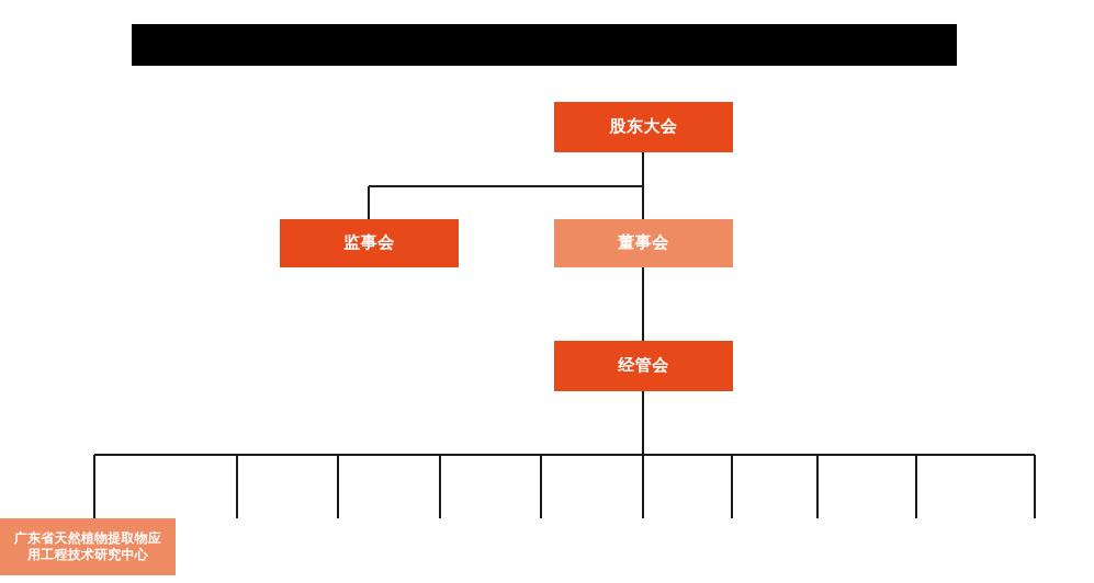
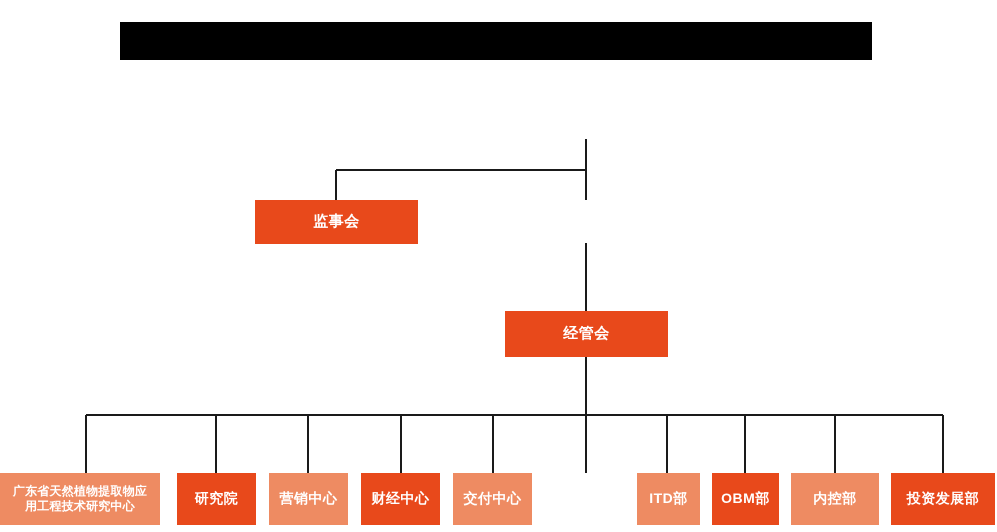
- 股东大会
  监事会
- 董事会
  经管会
  广东省天然植物提取物应
  用工程技术研究中心
+ 研究院
+ 营销中心
+ 财经中心
+ 交付中心
+ ITD部
+ OBM部
+ 内控部
+ 投资发展部
